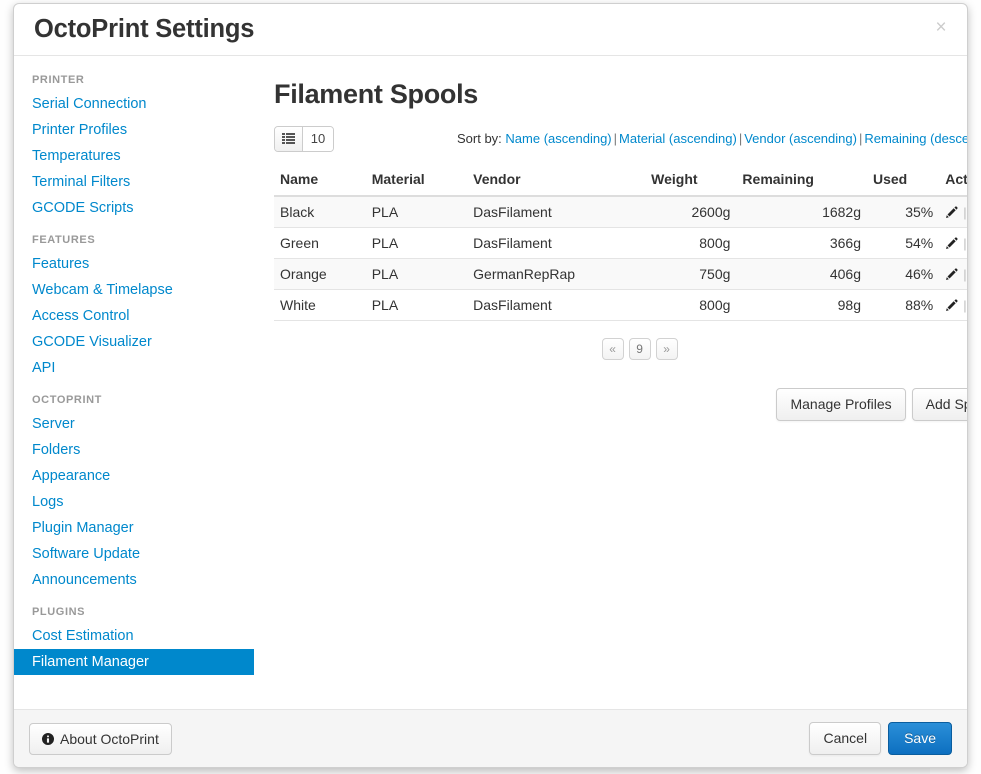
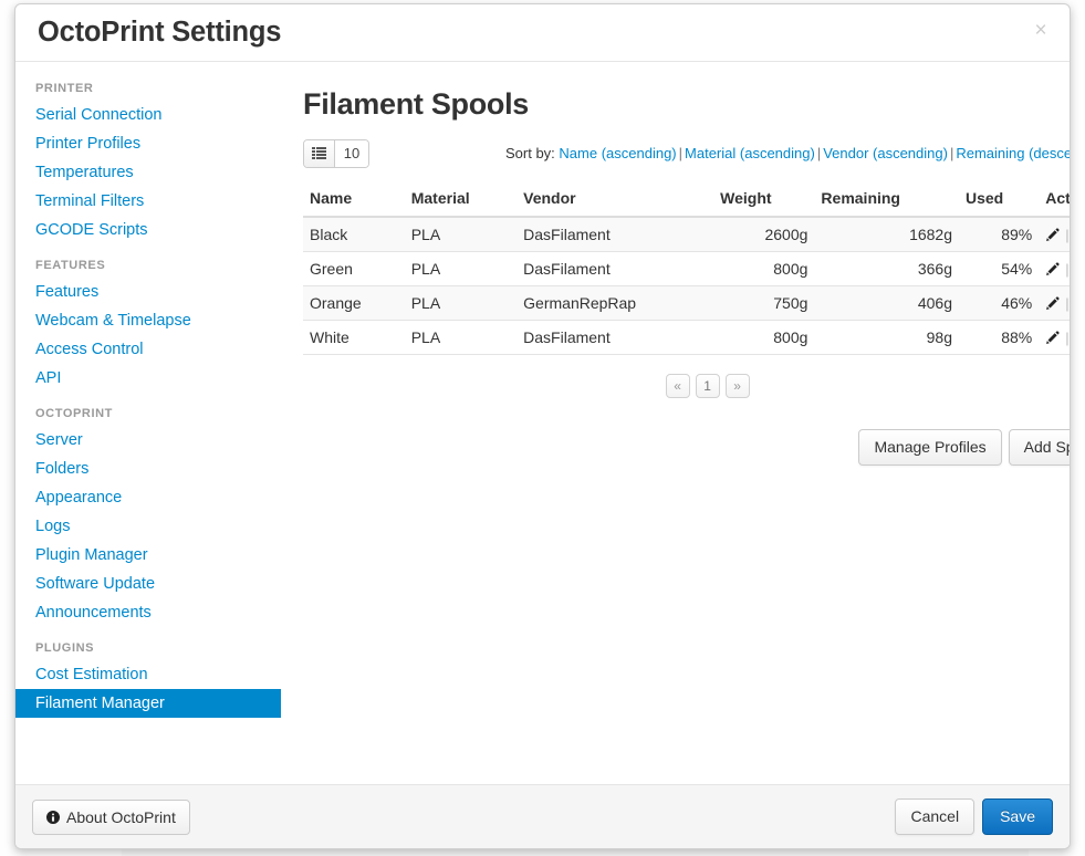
  OctoPrint Settings
  ×
  PRINTER
  Serial Connection
  Printer Profiles
  Temperatures
  Terminal Filters
  GCODE Scripts
  FEATURES
  Features
  Webcam & Timelapse
  Access Control
- GCODE Visualizer
  API
  OCTOPRINT
  Server
  Folders
  Appearance
  Logs
  Plugin Manager
  Software Update
  Announcements
  PLUGINS
  Cost Estimation
  Filament Manager
  Filament Spools
  10
  Sort by: Name (ascending) | Material (ascending) | Vendor (ascending) | Remaining (desce
  Name	Material	Vendor	Weight	Remaining	Used	Act
- Black	PLA	DasFilament	2600g	1682g	35%	|
+ Black	PLA	DasFilament	2600g	1682g	89%	|
  Green	PLA	DasFilament	800g	366g	54%	|
  Orange	PLA	GermanRepRap	750g	406g	46%	|
  White	PLA	DasFilament	800g	98g	88%	|
  «
- 9
+ 1
  »
  Manage Profiles
  About OctoPrint
  Cancel
  Save
